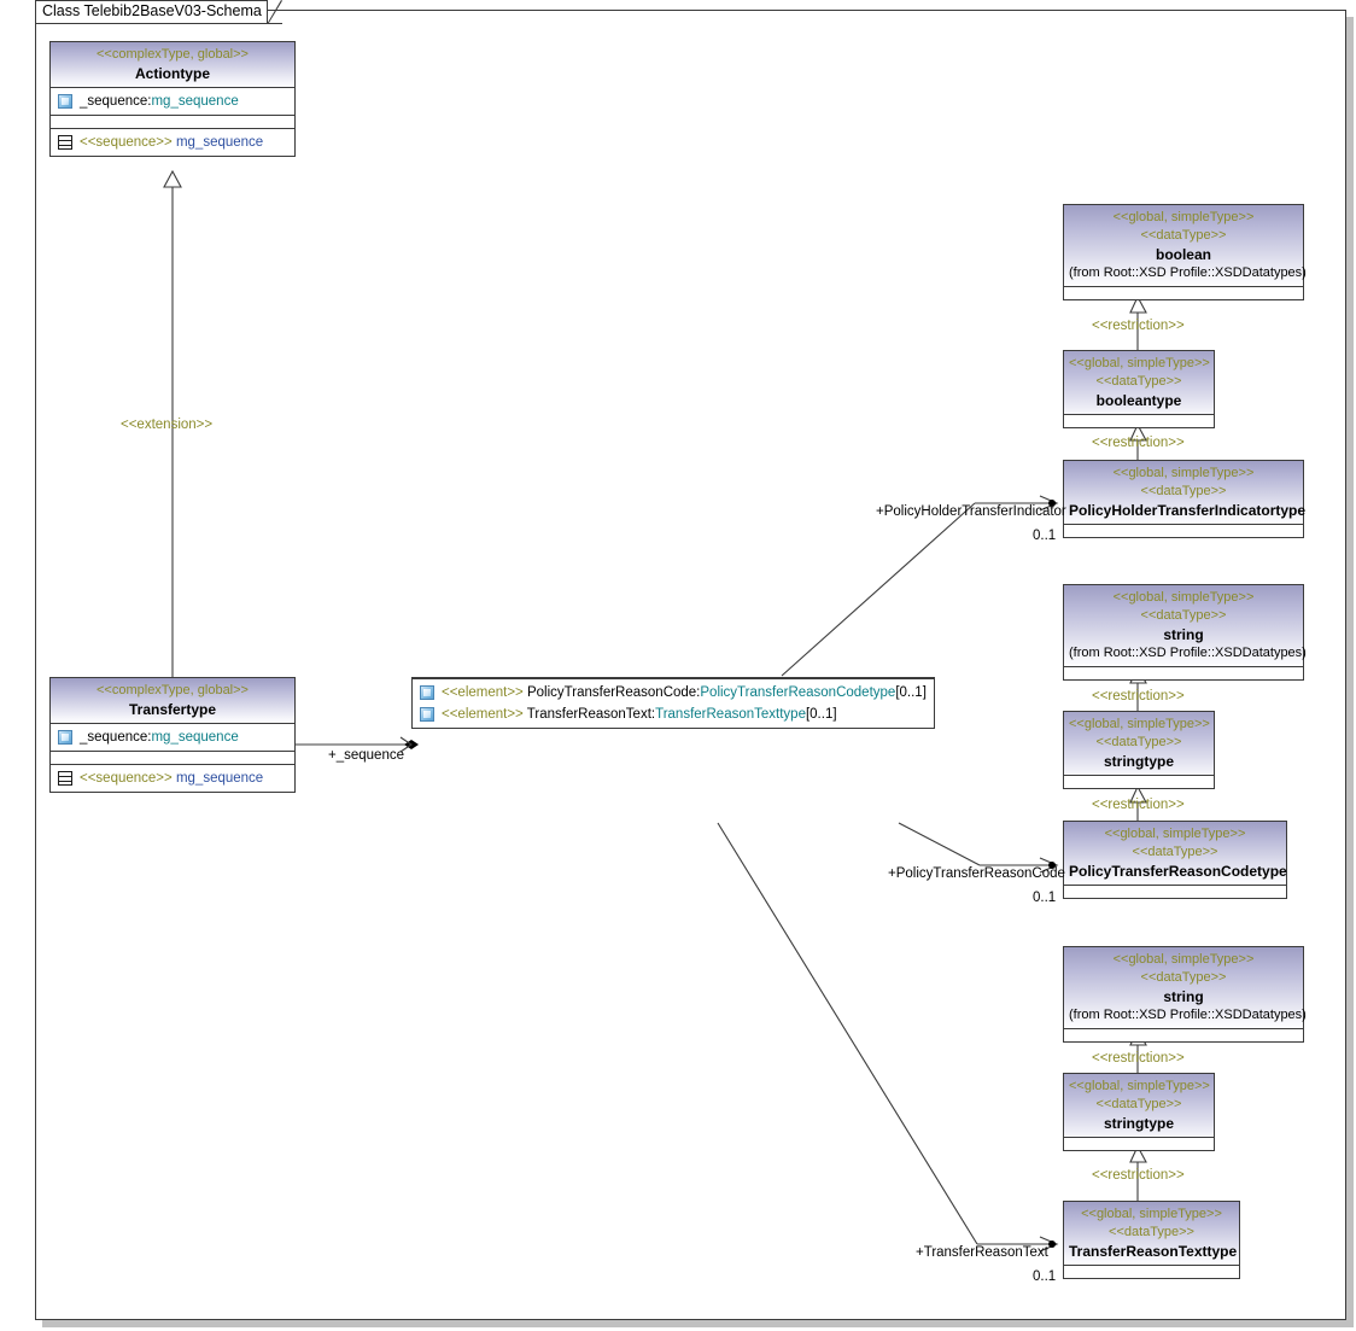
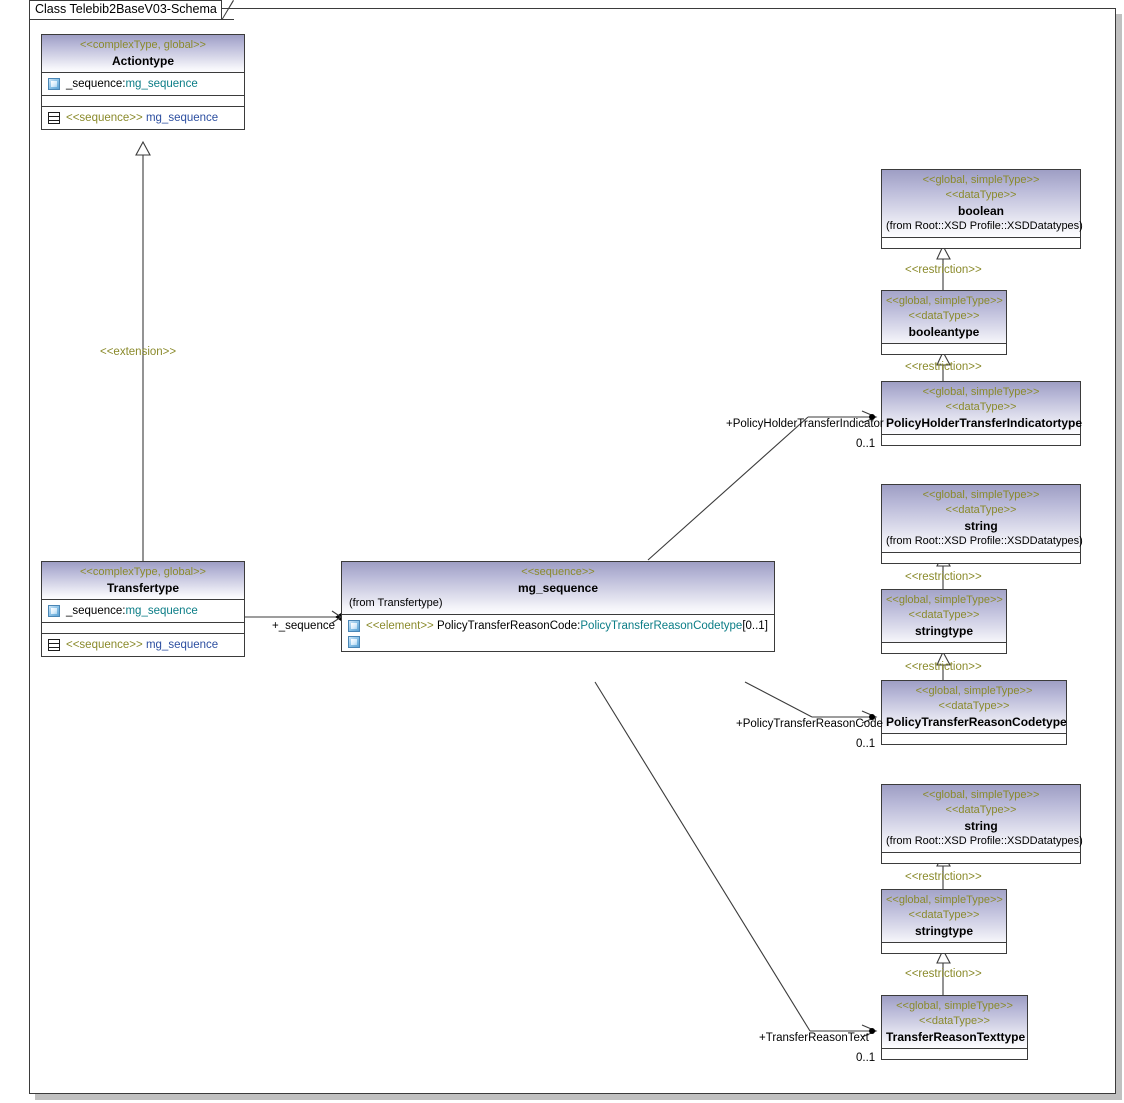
  Class Telebib2BaseV03-Schema
  <<extension>>
  +_sequence
  +PolicyHolderTransferIndicator
  0..1
  +PolicyTransferReasonCode
  0..1
  +TransferReasonText
  0..1
  <<restriction>>
  <<restriction>>
  <<restriction>>
  <<restriction>>
  <<restriction>>
  <<restriction>>
  <<complexType, global>>
  Actiontype
  _sequence:mg_sequence
  <<sequence>> mg_sequence
  <<complexType, global>>
  Transfertype
  _sequence:mg_sequence
  <<sequence>> mg_sequence
+ <<sequence>>
+ mg_sequence
+ (from Transfertype)
  <<element>> PolicyTransferReasonCode:PolicyTransferReasonCodetype[0..1]
- <<element>> TransferReasonText:TransferReasonTexttype[0..1]
  <<global, simpleType>>
  <<dataType>>
  boolean
  (from Root::XSD Profile::XSDDatatypes)
  <<global, simpleType>>
  <<dataType>>
  booleantype
  <<global, simpleType>>
  <<dataType>>
  PolicyHolderTransferIndicatortype
  <<global, simpleType>>
  <<dataType>>
  string
  (from Root::XSD Profile::XSDDatatypes)
  <<global, simpleType>>
  <<dataType>>
  stringtype
  <<global, simpleType>>
  <<dataType>>
  PolicyTransferReasonCodetype
  <<global, simpleType>>
  <<dataType>>
  string
  (from Root::XSD Profile::XSDDatatypes)
  <<global, simpleType>>
  <<dataType>>
  stringtype
  <<global, simpleType>>
  <<dataType>>
  TransferReasonTexttype
